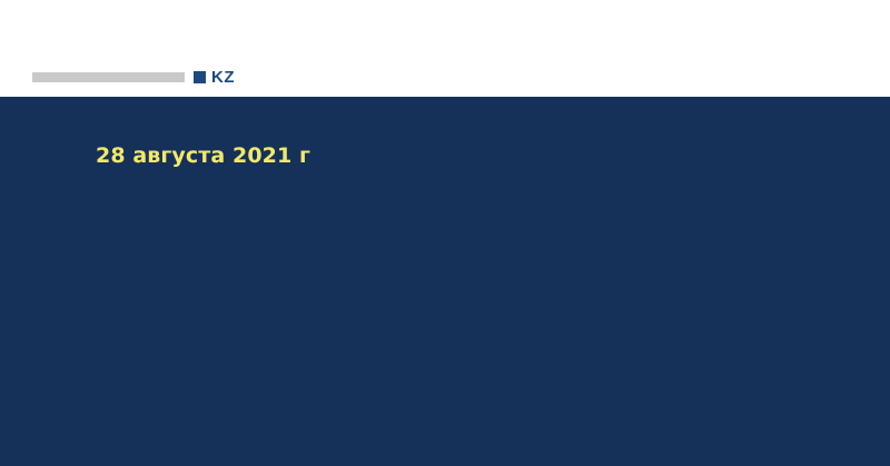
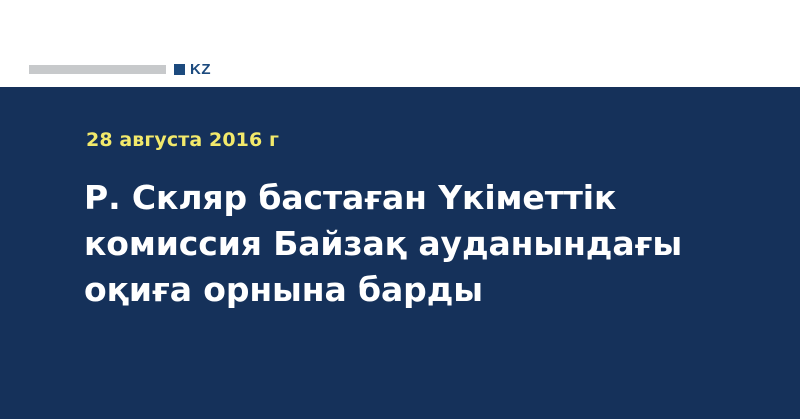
  KZ
- 28 августа 2021 г
+ 28 августа 2016 г
+ Р. Скляр бастаған Үкіметтік комиссия Байзақ ауданындағы оқиға орнына барды
